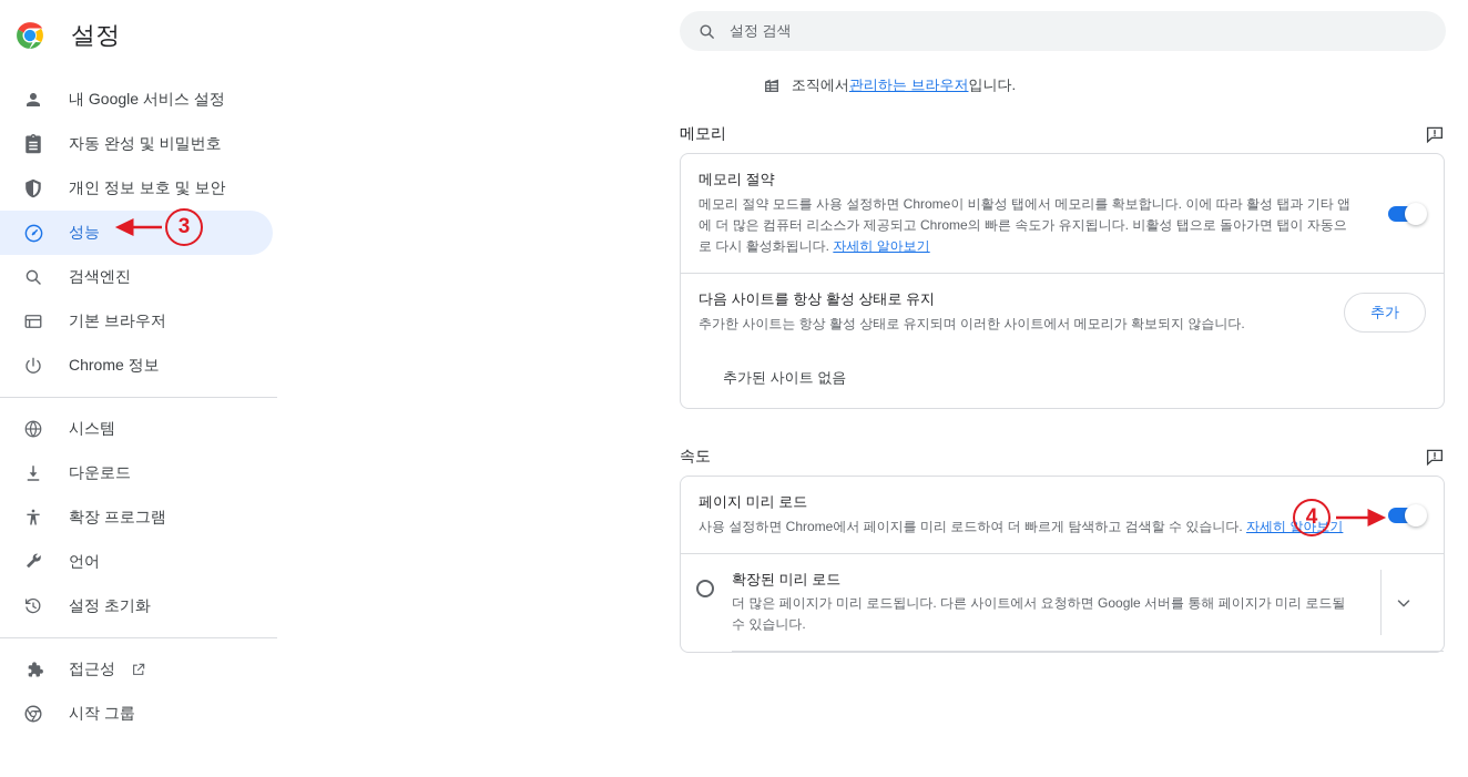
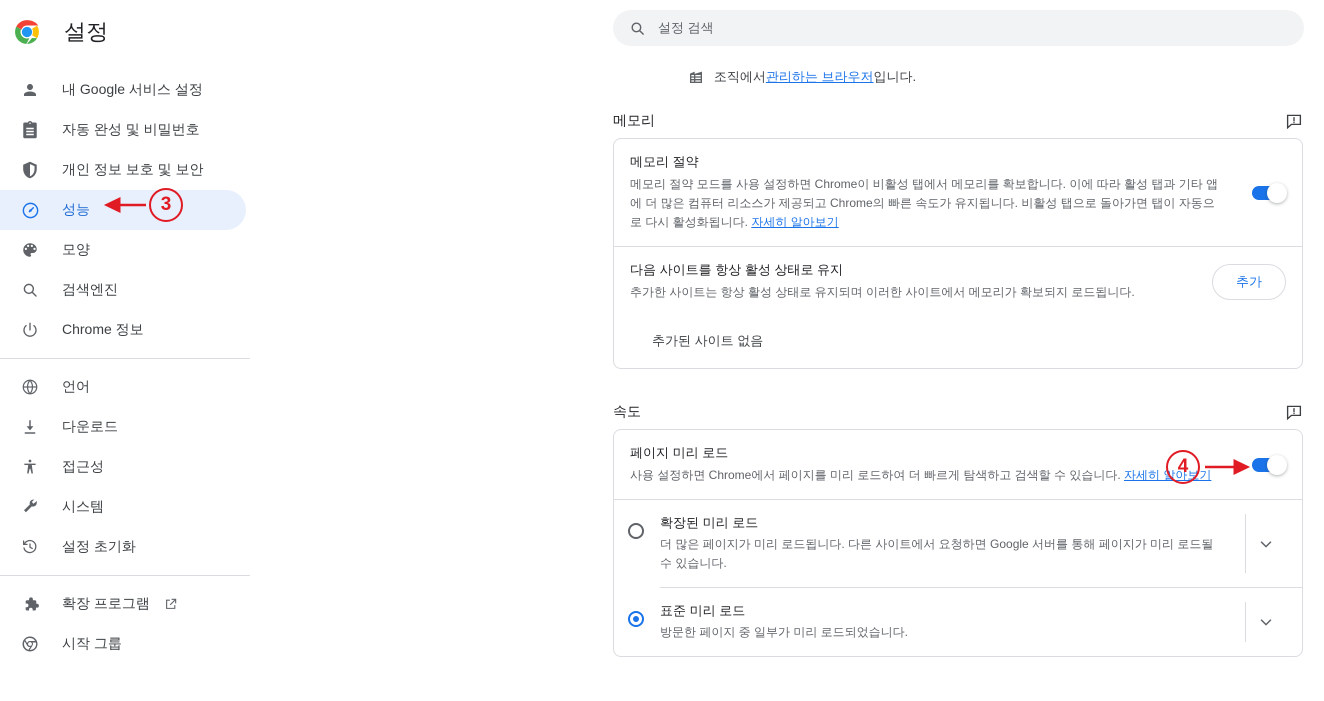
  설정
  내 Google 서비스 설정
  자동 완성 및 비밀번호
  개인 정보 보호 및 보안
  성능
+ 모양
  검색엔진
- 기본 브라우저
  Chrome 정보
- 시스템
+ 언어
  다운로드
- 확장 프로그램
+ 접근성
- 언어
+ 시스템
  설정 초기화
- 접근성
+ 확장 프로그램
  시작 그룹
  설정 검색
  조직에서
  관리하는 브라우저
  입니다.
  메모리
  메모리 절약
  메모리 절약 모드를 사용 설정하면 Chrome이 비활성 탭에서 메모리를 확보합니다. 이에 따라 활성 탭과 기타 앱에 더 많은 컴퓨터 리소스가 제공되고 Chrome의 빠른 속도가 유지됩니다. 비활성 탭으로 돌아가면 탭이 자동으로 다시 활성화됩니다. 자세히 알아보기
  다음 사이트를 항상 활성 상태로 유지
- 추가한 사이트는 항상 활성 상태로 유지되며 이러한 사이트에서 메모리가 확보되지 않습니다.
+ 추가한 사이트는 항상 활성 상태로 유지되며 이러한 사이트에서 메모리가 확보되지 로드됩니다.
  추가
  추가된 사이트 없음
  속도
  페이지 미리 로드
  사용 설정하면 Chrome에서 페이지를 미리 로드하여 더 빠르게 탐색하고 검색할 수 있습니다. 자세히 알아보기
  확장된 미리 로드
  더 많은 페이지가 미리 로드됩니다. 다른 사이트에서 요청하면 Google 서버를 통해 페이지가 미리 로드될 수 있습니다.
+ 표준 미리 로드
+ 방문한 페이지 중 일부가 미리 로드되었습니다.
  3
  4
